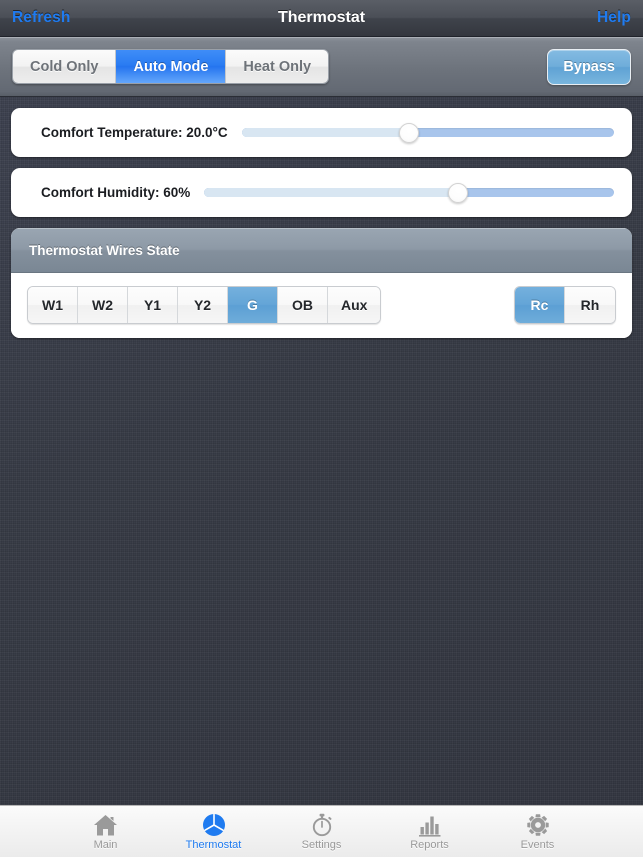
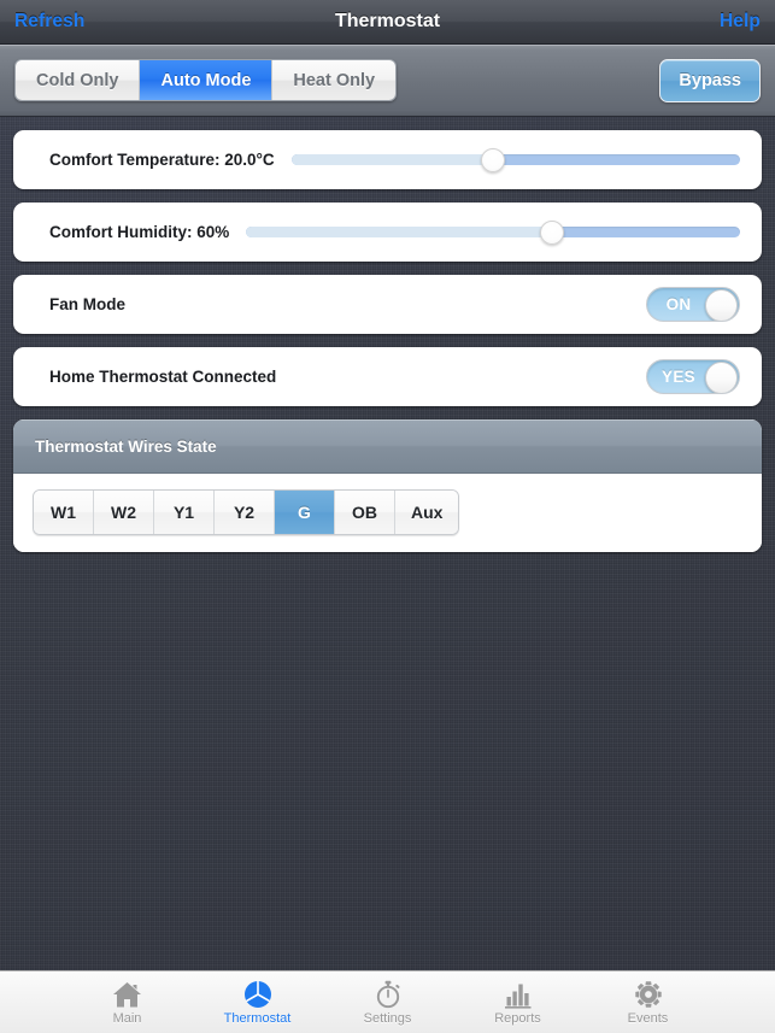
  Refresh
  Thermostat
  Help
  Cold Only
  Auto Mode
  Heat Only
  Bypass
  Comfort Temperature: 20.0°C
  Comfort Humidity: 60%
+ Fan Mode
+ ON
+ Home Thermostat Connected
+ YES
  Thermostat Wires State
  W1
  W2
  Y1
  Y2
  G
  OB
  Aux
- Rc
- Rh
  Main
  Thermostat
  Settings
  Reports
  Events
